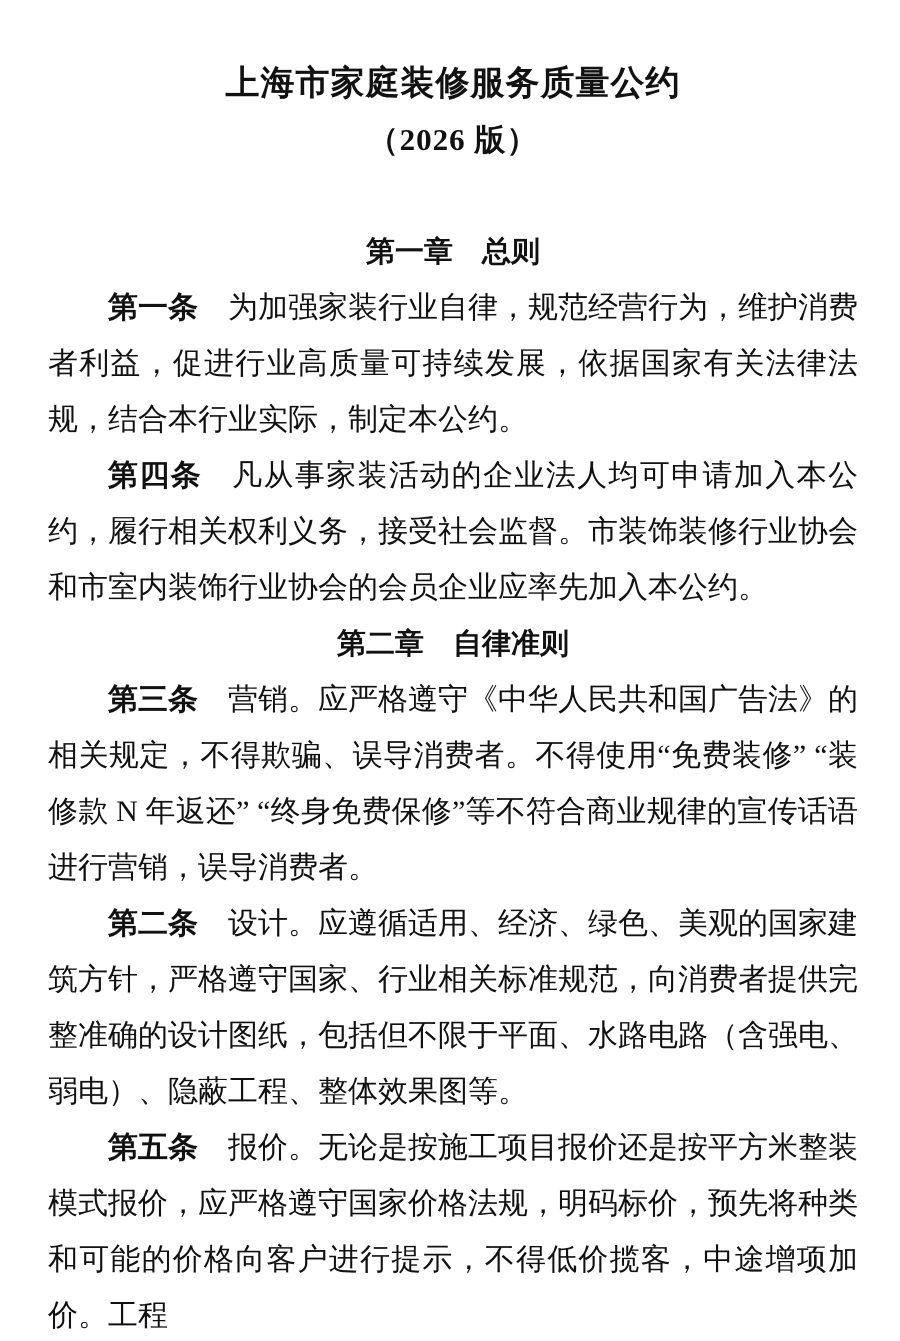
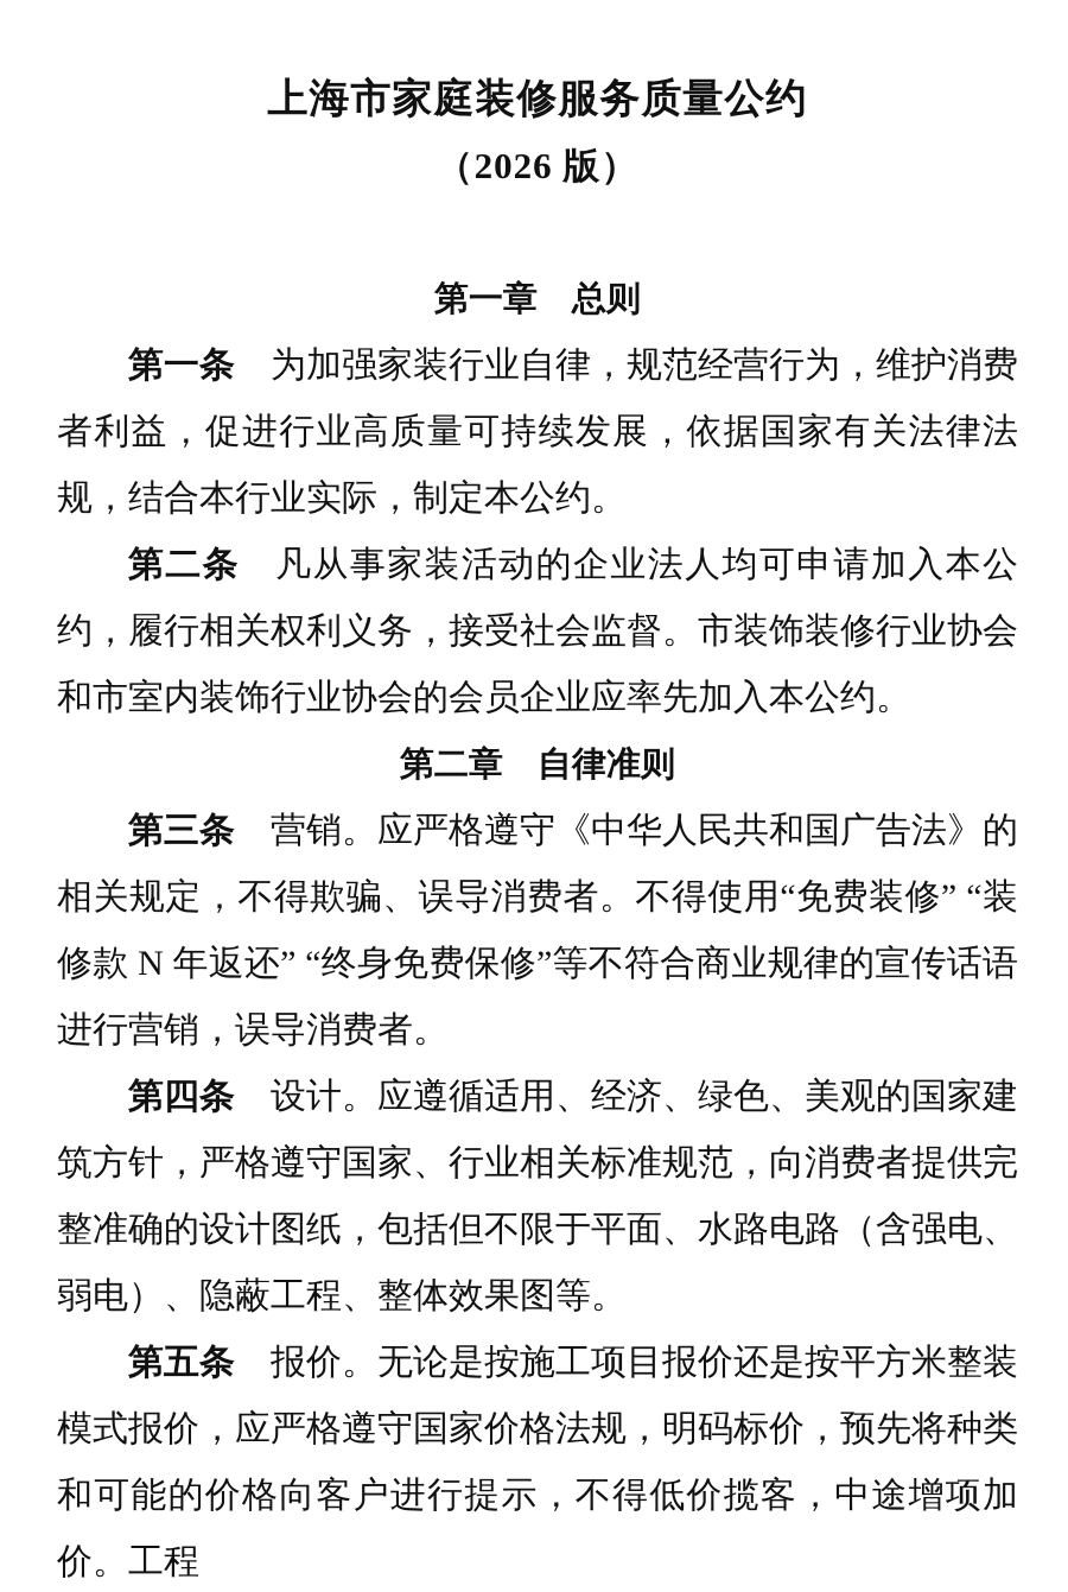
  上海市家庭装修服务质量公约
  （2026 版）
  第一章 总则
  第一条 为加强家装行业自律，规范经营行为，维护消费者利益，促进行业高质量可持续发展，依据国家有关法律法规，结合本行业实际，制定本公约。
- 第四条 凡从事家装活动的企业法人均可申请加入本公约，履行相关权利义务，接受社会监督。市装饰装修行业协会和市室内装饰行业协会的会员企业应率先加入本公约。
+ 第二条 凡从事家装活动的企业法人均可申请加入本公约，履行相关权利义务，接受社会监督。市装饰装修行业协会和市室内装饰行业协会的会员企业应率先加入本公约。
  第二章 自律准则
  第三条 营销。应严格遵守《中华人民共和国广告法》的相关规定，不得欺骗、误导消费者。不得使用“免费装修” “装修款 N 年返还” “终身免费保修”等不符合商业规律的宣传话语进行营销，误导消费者。
- 第二条 设计。应遵循适用、经济、绿色、美观的国家建筑方针，严格遵守国家、行业相关标准规范，向消费者提供完整准确的设计图纸，包括但不限于平面、水路电路（含强电、弱电）、隐蔽工程、整体效果图等。
+ 第四条 设计。应遵循适用、经济、绿色、美观的国家建筑方针，严格遵守国家、行业相关标准规范，向消费者提供完整准确的设计图纸，包括但不限于平面、水路电路（含强电、弱电）、隐蔽工程、整体效果图等。
  第五条 报价。无论是按施工项目报价还是按平方米整装模式报价，应严格遵守国家价格法规，明码标价，预先将种类和可能的价格向客户进行提示，不得低价揽客，中途增项加价。工程
